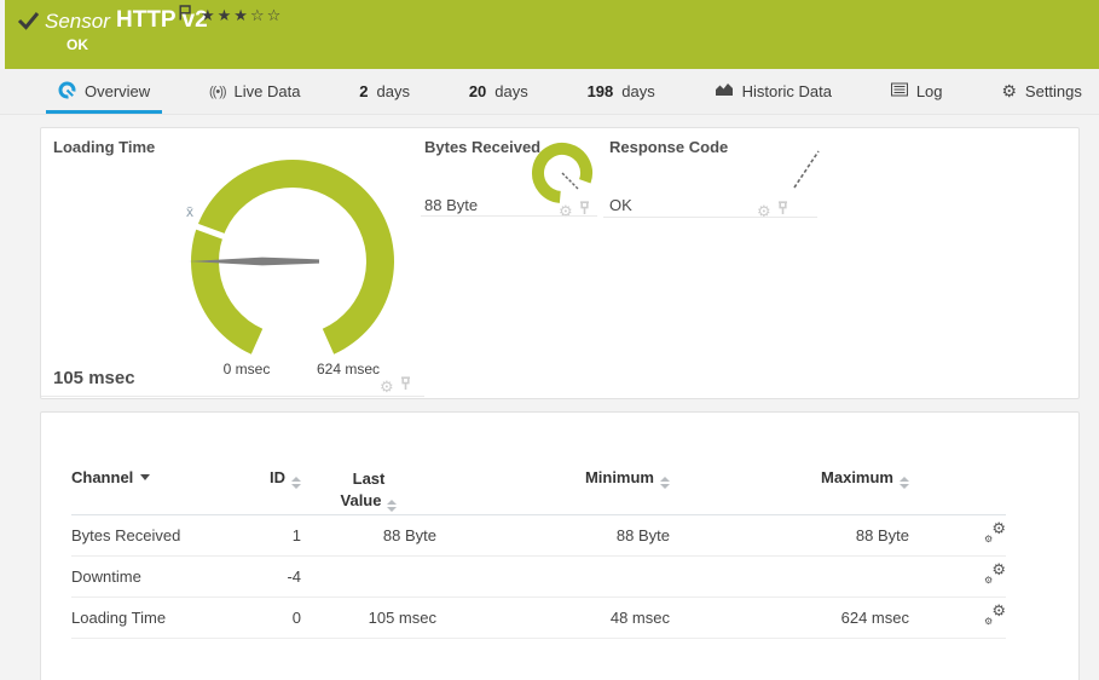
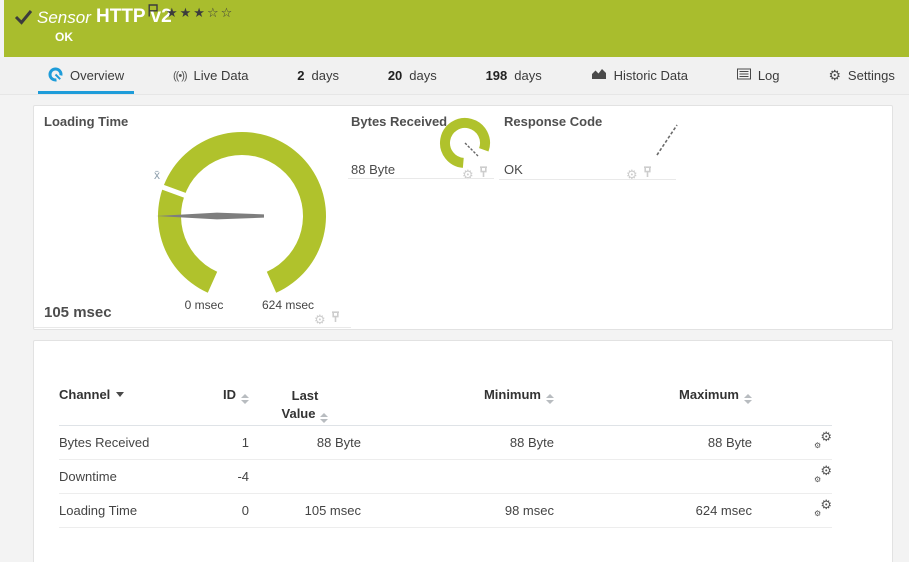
  Sensor
  HTTP v2
  ★★★☆☆
  OK
  Overview
  ((•))
  Live Data
  2
  days
  20
  days
  198
  days
  Historic Data
  Log
  ⚙
  Settings
  Loading Time
  x̄
  0 msec
  624 msec
  105 msec
  ⚙
  Bytes Received
  88 Byte
  ⚙
  Response Code
  OK
  ⚙
  Channel	ID	Last Value	Minimum	Maximum
  Bytes Received	1	88 Byte	88 Byte	88 Byte	⚙⚙
  Downtime	-4				⚙⚙
- Loading Time	0	105 msec	48 msec	624 msec	⚙⚙
+ Loading Time	0	105 msec	98 msec	624 msec	⚙⚙
